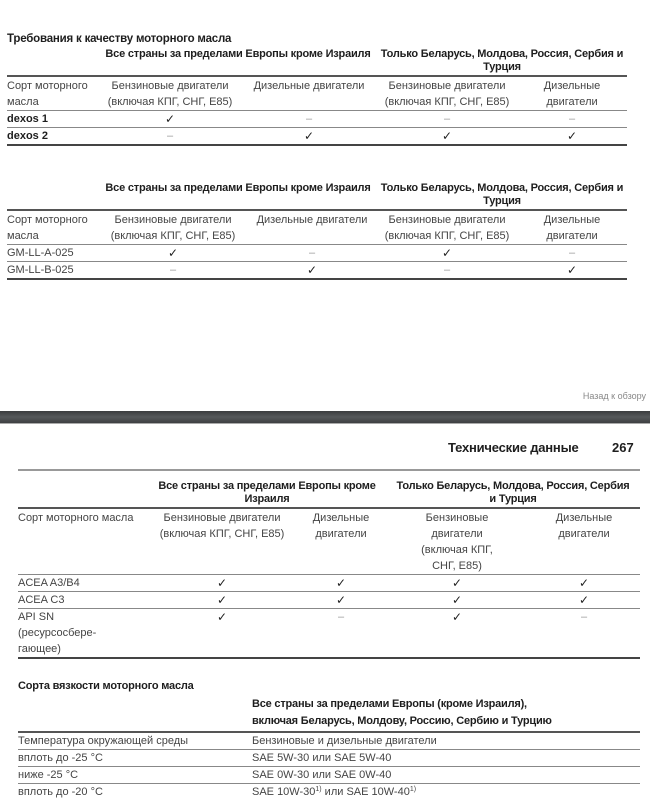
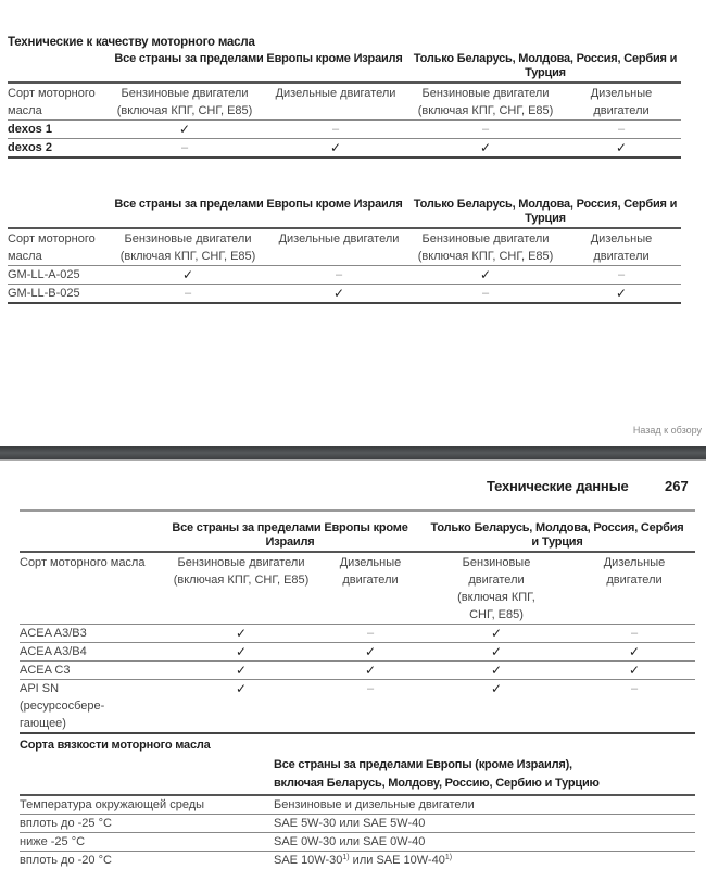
- Требования к качеству моторного масла
+ Технические к качеству моторного масла
  	Все страны за пределами Европы кроме Израиля	Только Беларусь, Молдова, Россия, Сербия и Турция
  Сорт моторного масла	Бензиновые двигатели (включая КПГ, СНГ, E85)	Дизельные двигатели	Бензиновые двигатели (включая КПГ, СНГ, E85)	Дизельные двигатели
  dexos 1	✓	–	–	–
  dexos 2	–	✓	✓	✓
  	Все страны за пределами Европы кроме Израиля	Только Беларусь, Молдова, Россия, Сербия и Турция
  Сорт моторного масла	Бензиновые двигатели (включая КПГ, СНГ, E85)	Дизельные двигатели	Бензиновые двигатели (включая КПГ, СНГ, E85)	Дизельные двигатели
  GM-LL-A-025	✓	–	✓	–
  GM-LL-B-025	–	✓	–	✓
  Назад к обзору
  Технические данные
  267
  	Все страны за пределами Европы кроме Израиля	Только Беларусь, Молдова, Россия, Сербия и Турция
  Сорт моторного масла	Бензиновые двигатели (включая КПГ, СНГ, E85)	Дизельные двигатели	Бензиновые двигатели (включая КПГ, СНГ, E85)	Дизельные двигатели
+ ACEA A3/B3	✓	–	✓	–
  ACEA A3/B4	✓	✓	✓	✓
  ACEA C3	✓	✓	✓	✓
  API SN (ресурсосбере-гающее)	✓	–	✓	–
  Сорта вязкости моторного масла
  	Все страны за пределами Европы (кроме Израиля), включая Беларусь, Молдову, Россию, Сербию и Турцию
  Температура окружающей среды	Бензиновые и дизельные двигатели
  вплоть до -25 °C	SAE 5W-30 или SAE 5W-40
  ниже -25 °C	SAE 0W-30 или SAE 0W-40
  вплоть до -20 °C	SAE 10W-30 или SAE 10W-40
